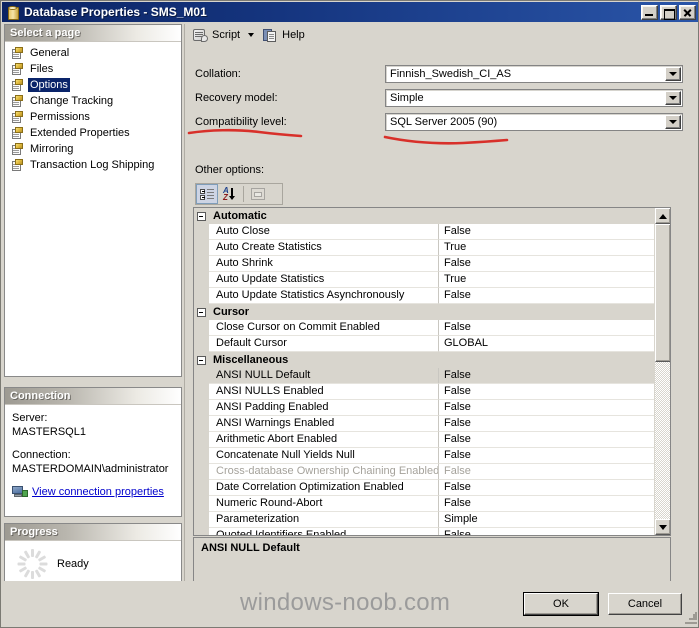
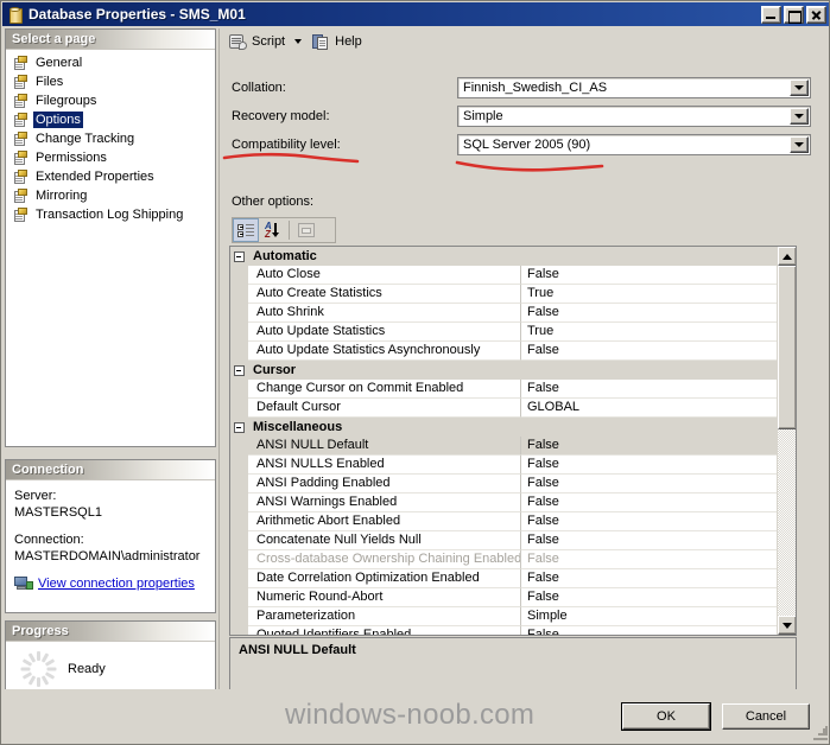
  Database Properties - SMS_M01
  Select a page
  General
  Files
+ Filegroups
  Options
  Change Tracking
  Permissions
  Extended Properties
  Mirroring
  Transaction Log Shipping
  Connection
  Server:
  MASTERSQL1
  Connection:
  MASTERDOMAIN\administrator
  View connection properties
  Progress
  Ready
  Script
  Help
  Collation:
  Finnish_Swedish_CI_AS
  Recovery model:
  Simple
  Compatibility level:
  SQL Server 2005 (90)
  Other options:
  A
  Z
  Automatic
  Auto Close
  False
  Auto Create Statistics
  True
  Auto Shrink
  False
  Auto Update Statistics
  True
  Auto Update Statistics Asynchronously
  False
  Cursor
- Close Cursor on Commit Enabled
+ Change Cursor on Commit Enabled
  False
  Default Cursor
  GLOBAL
  Miscellaneous
  ANSI NULL Default
  False
  ANSI NULLS Enabled
  False
  ANSI Padding Enabled
  False
  ANSI Warnings Enabled
  False
  Arithmetic Abort Enabled
  False
  Concatenate Null Yields Null
  False
  Cross-database Ownership Chaining Enabled
  False
  Date Correlation Optimization Enabled
  False
  Numeric Round-Abort
  False
  Parameterization
  Simple
  ANSI NULL Default
  windows-noob.com
  OK
  Cancel
